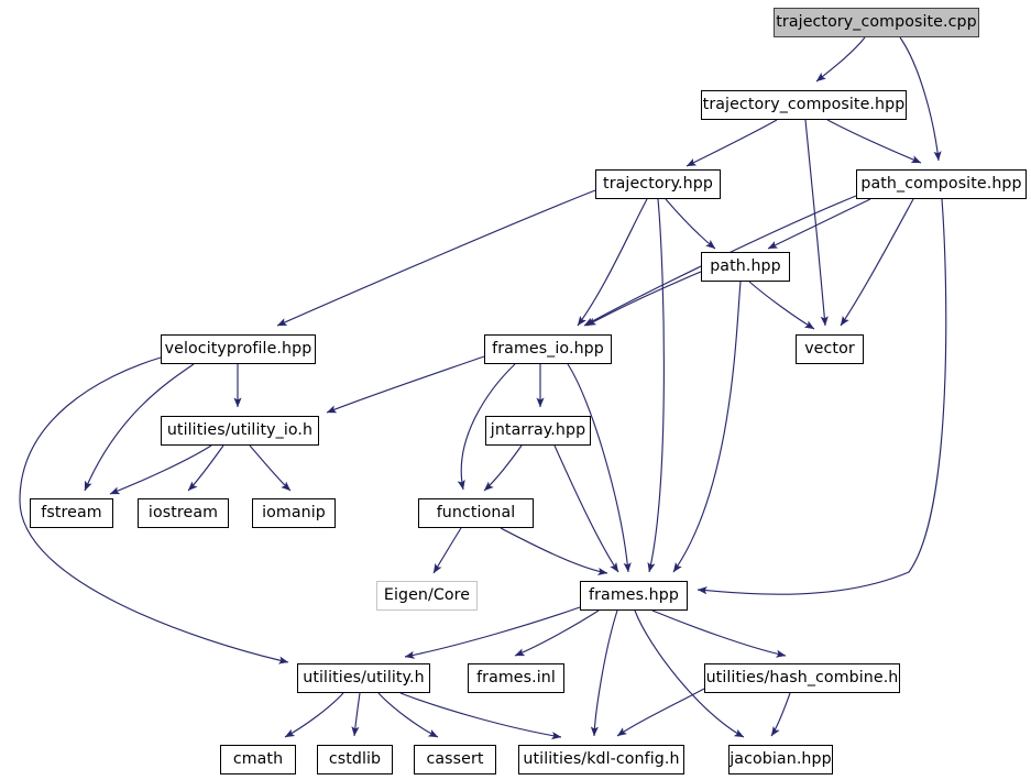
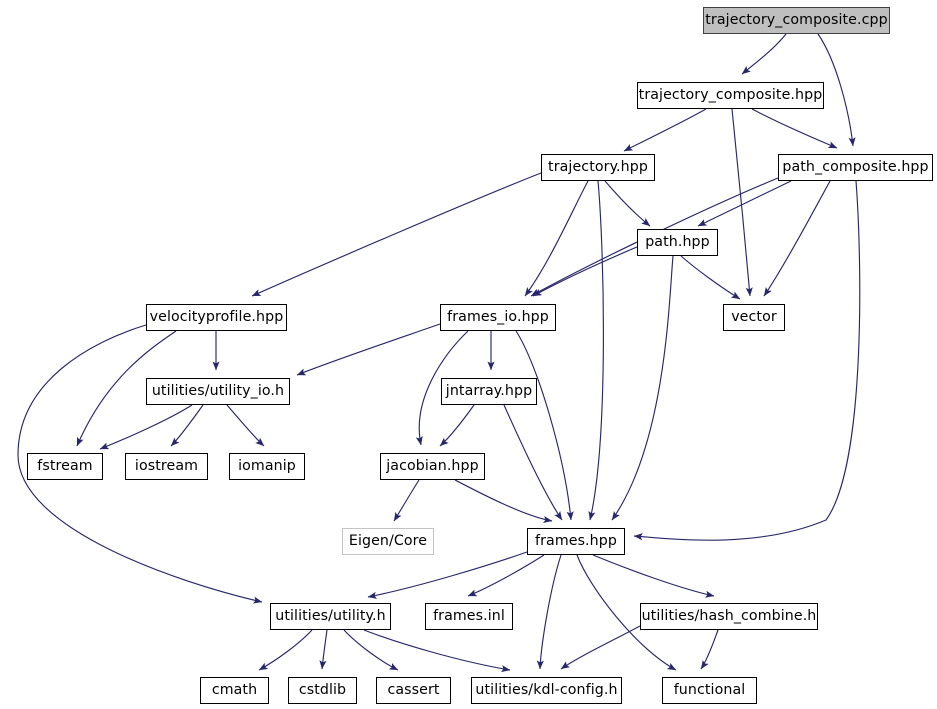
  trajectory_composite.cpp
  trajectory_composite.hpp
  trajectory.hpp
  path_composite.hpp
  path.hpp
  velocityprofile.hpp
  frames_io.hpp
  vector
  utilities/utility_io.h
  jntarray.hpp
  fstream
  iostream
  iomanip
- functional
+ jacobian.hpp
  Eigen/Core
  frames.hpp
  utilities/utility.h
  frames.inl
  utilities/hash_combine.h
  cmath
  cstdlib
  cassert
  utilities/kdl-config.h
- jacobian.hpp
+ functional
